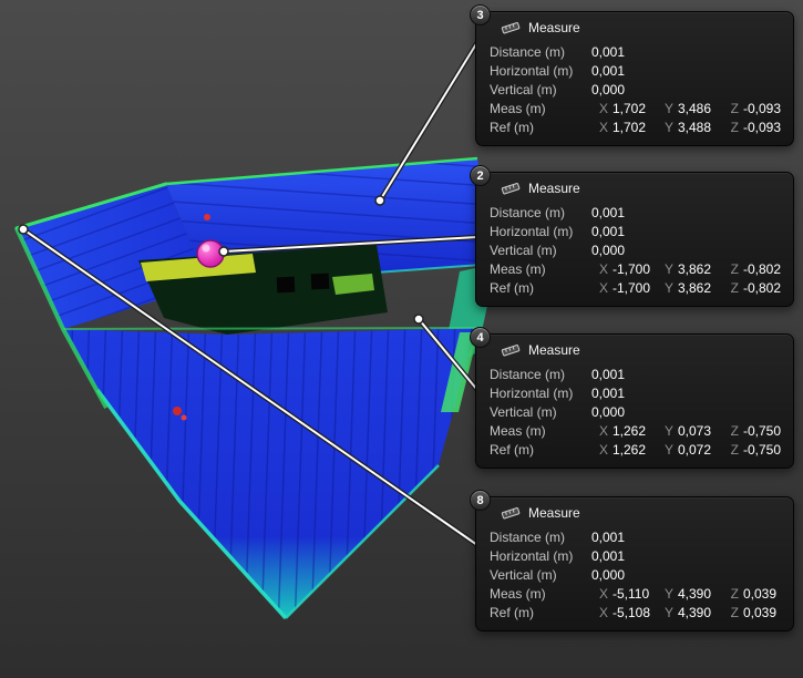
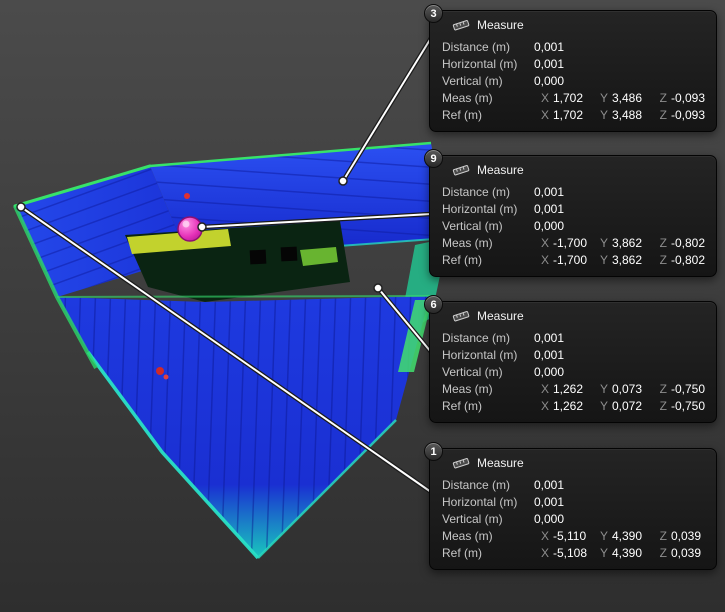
  3
  Measure
  Distance (m)
  0,001
  Horizontal (m)
  0,001
  Vertical (m)
  0,000
  Meas (m)
  X
  1,702
  Y
  3,486
  Z
  -0,093
  Ref (m)
  X
  1,702
  Y
  3,488
  Z
  -0,093
- 2
+ 9
  Measure
  Distance (m)
  0,001
  Horizontal (m)
  0,001
  Vertical (m)
  0,000
  Meas (m)
  X
  -1,700
  Y
  3,862
  Z
  -0,802
  Ref (m)
  X
  -1,700
  Y
  3,862
  Z
  -0,802
- 4
+ 6
  Measure
  Distance (m)
  0,001
  Horizontal (m)
  0,001
  Vertical (m)
  0,000
  Meas (m)
  X
  1,262
  Y
  0,073
  Z
  -0,750
  Ref (m)
  X
  1,262
  Y
  0,072
  Z
  -0,750
- 8
+ 1
  Measure
  Distance (m)
  0,001
  Horizontal (m)
  0,001
  Vertical (m)
  0,000
  Meas (m)
  X
  -5,110
  Y
  4,390
  Z
  0,039
  Ref (m)
  X
  -5,108
  Y
  4,390
  Z
  0,039
